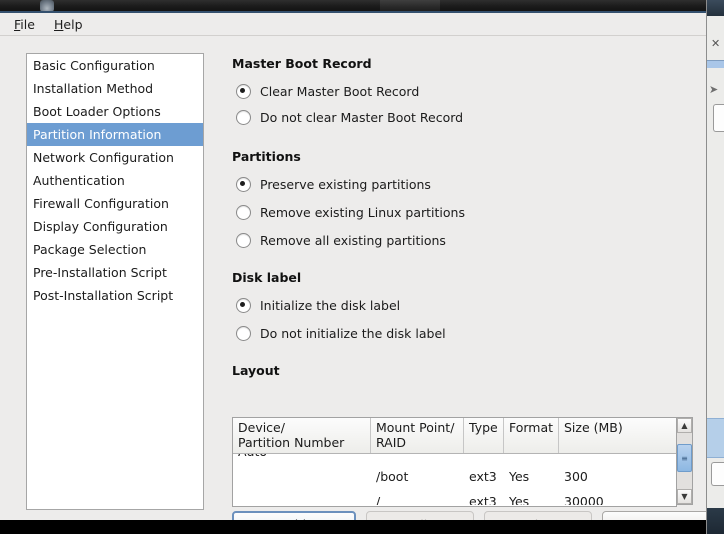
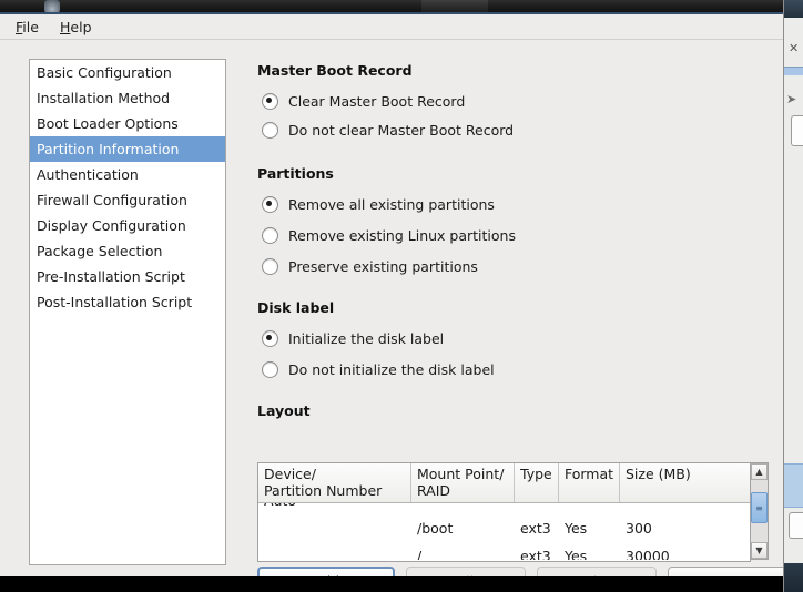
  ✕
  ➤
  File
  Help
  Basic Configuration
  Installation Method
  Boot Loader Options
  Partition Information
- Network Configuration
  Authentication
  Firewall Configuration
  Display Configuration
  Package Selection
  Pre-Installation Script
  Post-Installation Script
  Master Boot Record
  Clear Master Boot Record
  Do not clear Master Boot Record
  Partitions
- Preserve existing partitions
+ Remove all existing partitions
  Remove existing Linux partitions
- Remove all existing partitions
+ Preserve existing partitions
  Disk label
  Initialize the disk label
  Do not initialize the disk label
  Layout
  Device/
  Partition Number
  Mount Point/
  RAID
  Type
  Format
  Size (MB)
  /boot
  ext3
  Yes
  300
  /
  ext3
  Yes
  30000
  ▲
  ≡
  ▼
